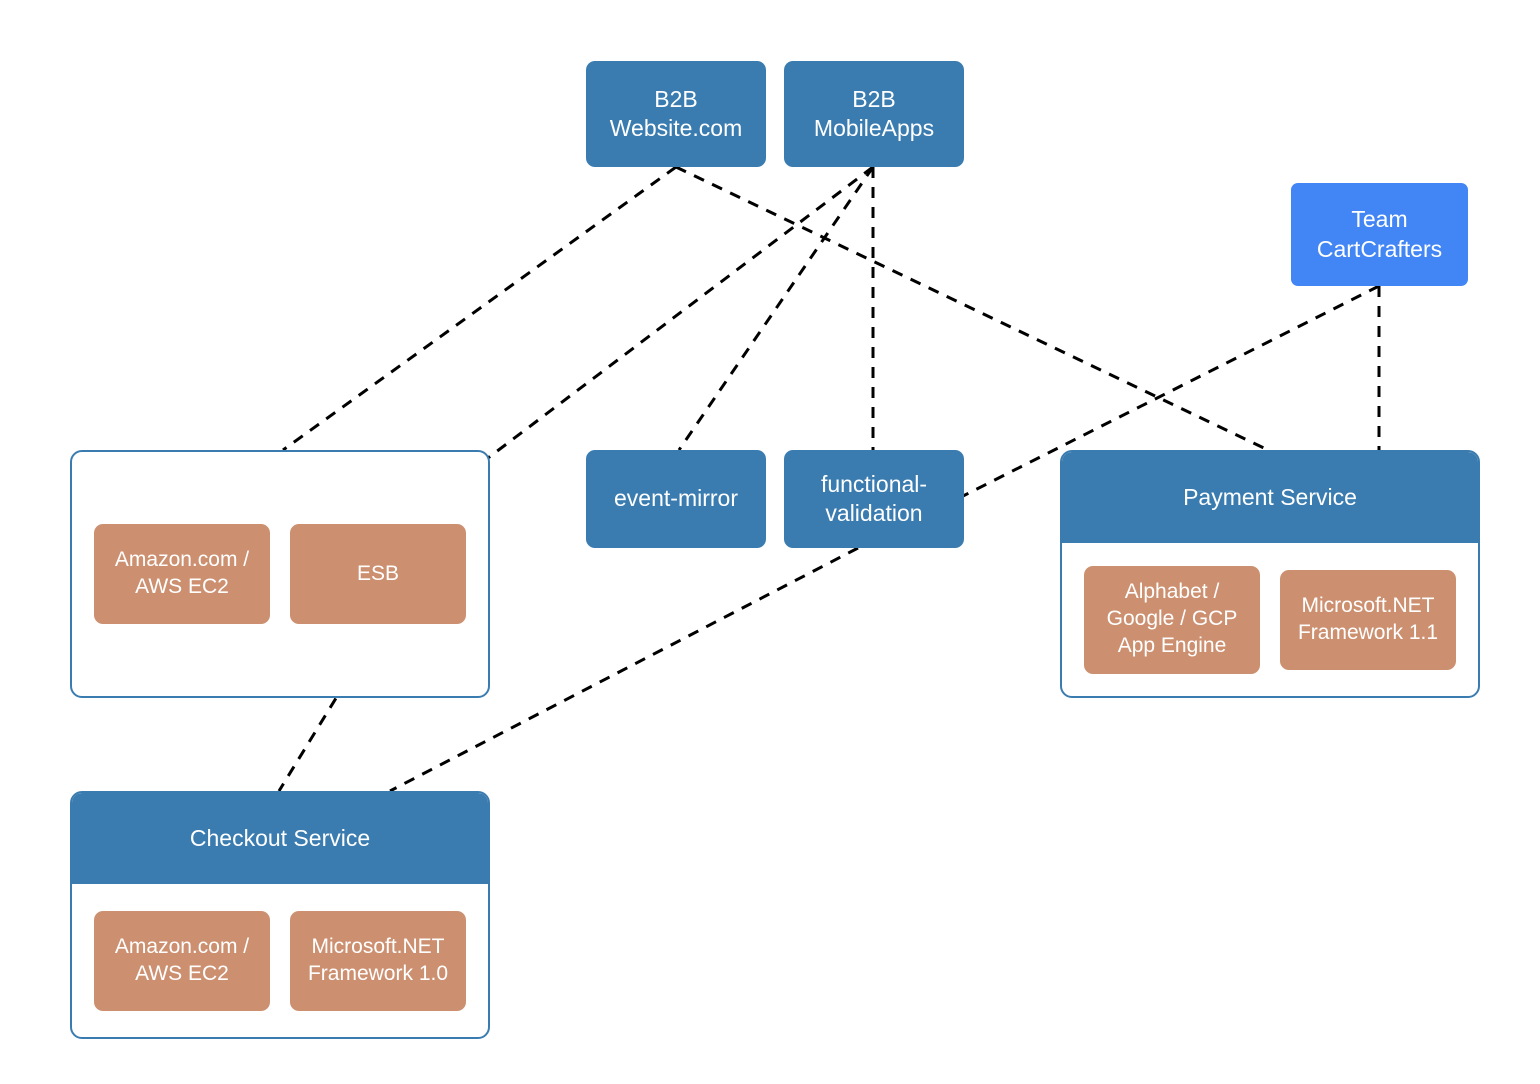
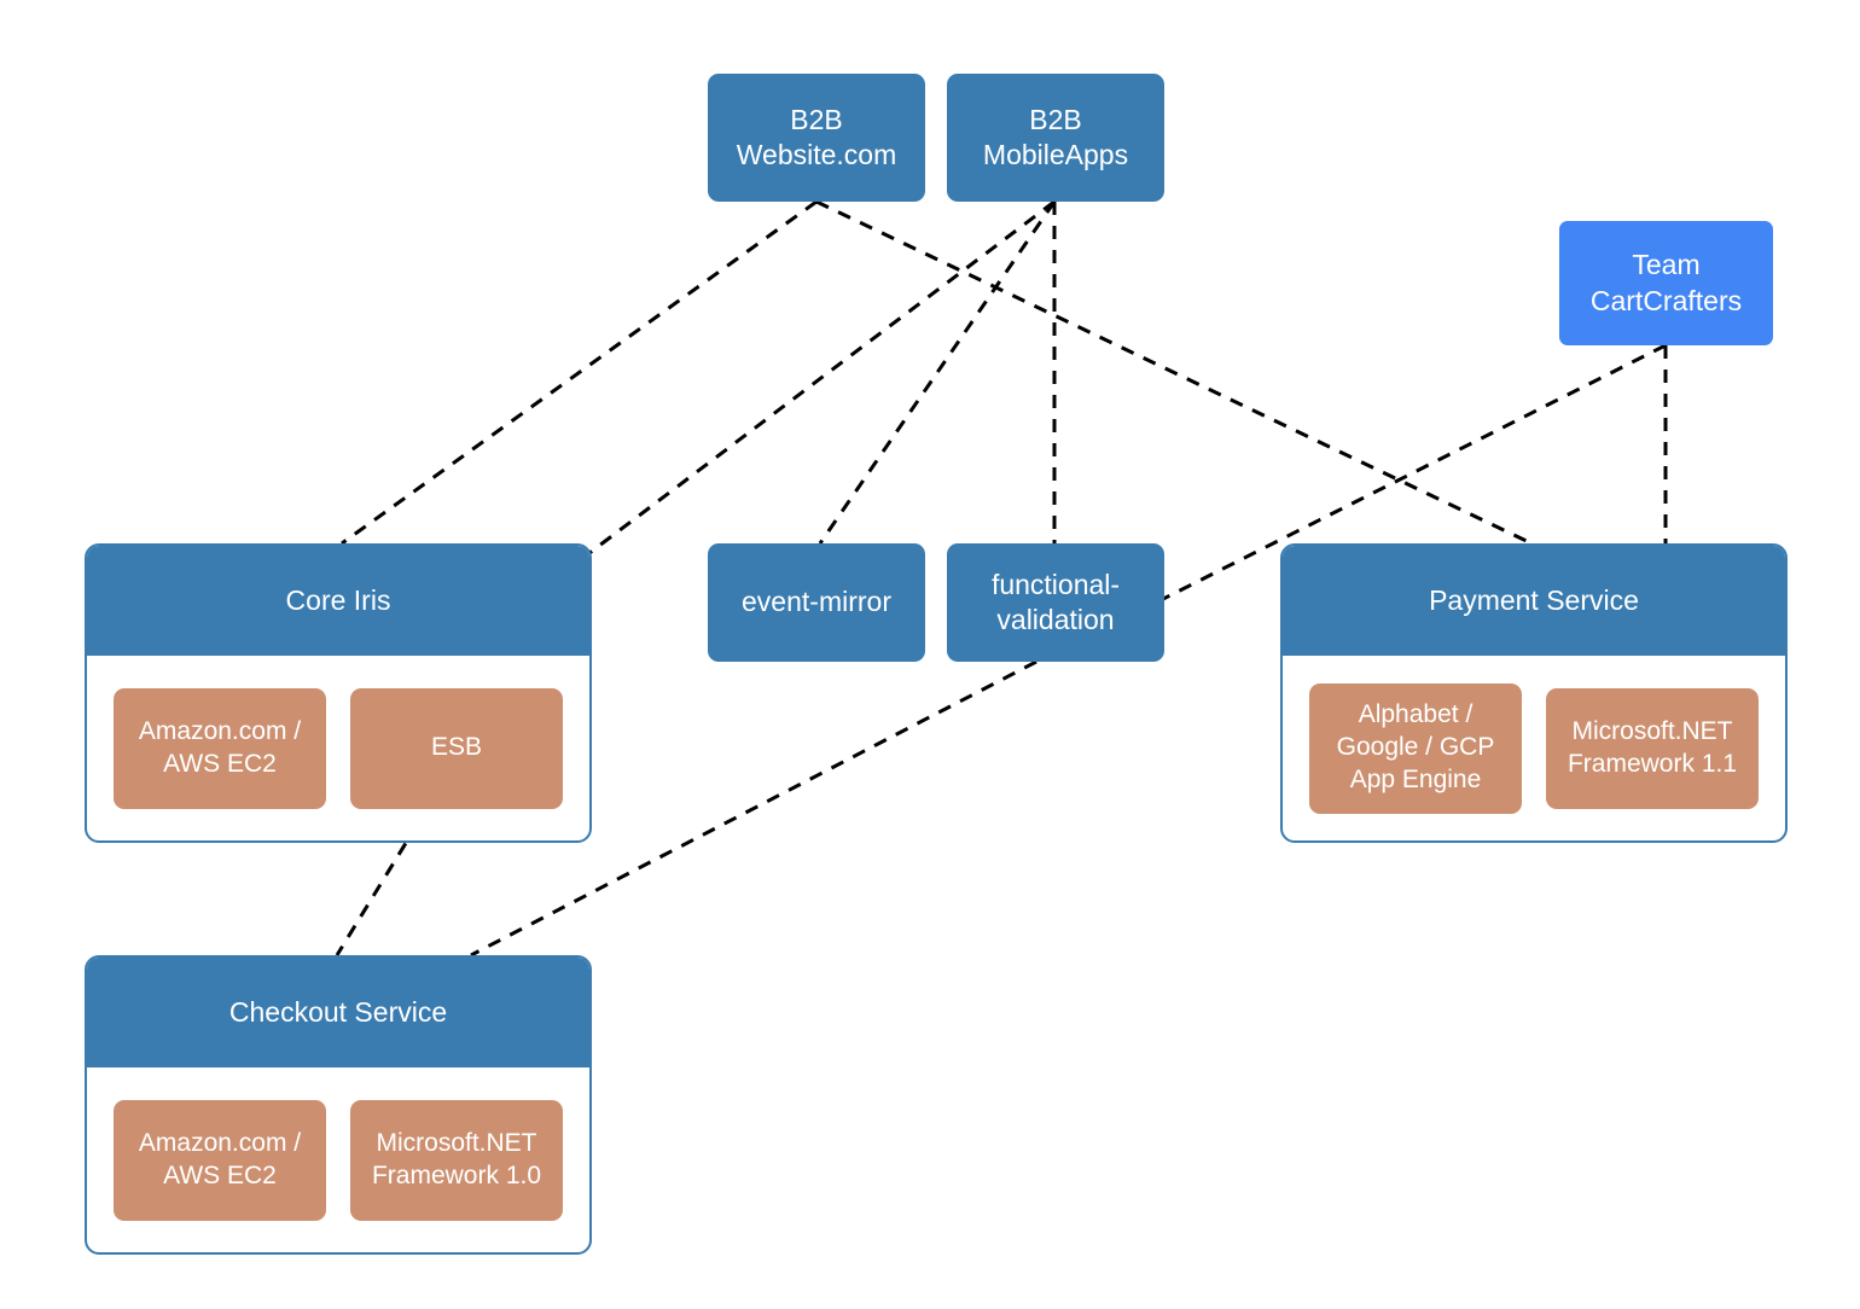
  B2B
  Website.com
  B2B
  MobileApps
  Team
  CartCrafters
  event-mirror
  functional-
  validation
+ Core Iris
  Amazon.com /
  AWS EC2
  ESB
  Payment Service
  Alphabet /
  Google / GCP
  App Engine
  Microsoft.NET
  Framework 1.1
  Checkout Service
  Amazon.com /
  AWS EC2
  Microsoft.NET
  Framework 1.0
